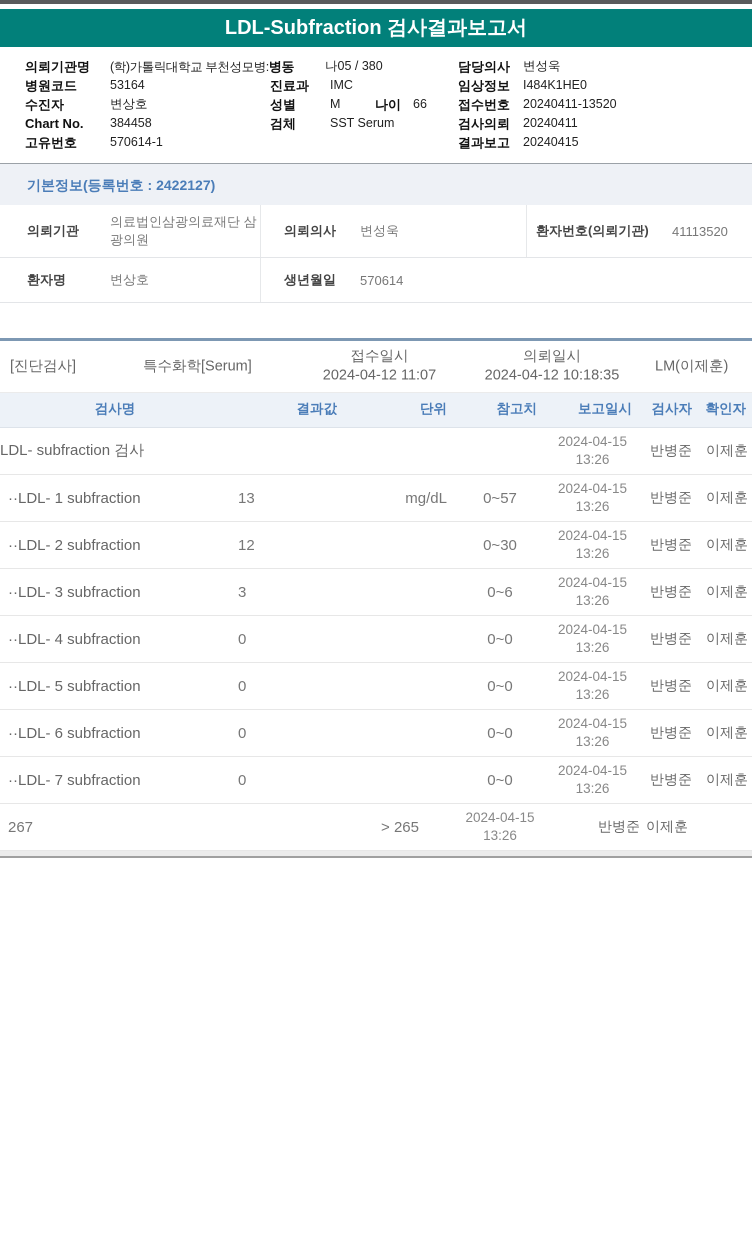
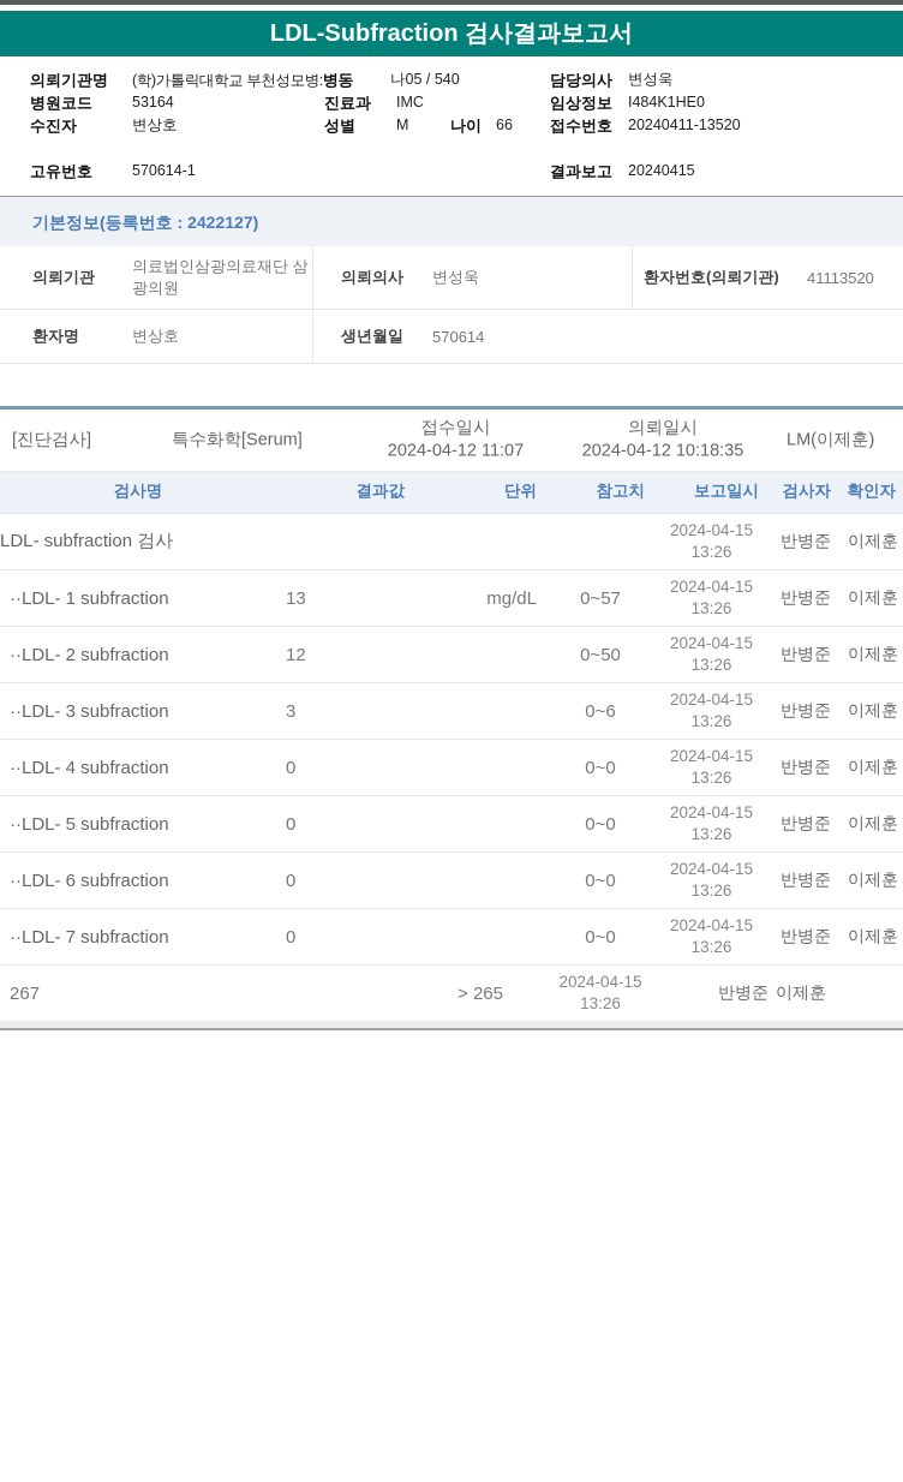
  LDL-Subfraction 검사결과보고서
  의뢰기관명
  (학)가톨릭대학교 부천성모병:병동
- 나05 / 380
+ 나05 / 540
  담당의사
  변성욱
  병원코드
  53164
  진료과
  IMC
  임상정보
  I484K1HE0
  수진자
  변상호
  성별
  M
  나이
  66
  접수번호
  20240411-13520
- Chart No.
- 384458
- 검체
- SST Serum
- 검사의뢰
- 20240411
  고유번호
  570614-1
  결과보고
  20240415
  기본정보(등록번호 : 2422127)
  의뢰기관
  의료법인삼광의료재단 삼광의원
  의뢰의사
  변성욱
  환자번호(의뢰기관)
  41113520
  환자명
  변상호
  생년월일
  570614
  [진단검사]
  특수화학[Serum]
  접수일시
  2024-04-12 11:07
  의뢰일시
  2024-04-12 10:18:35
  LM(이제훈)
  검사명
  결과값
  단위
  참고치
  보고일시
  검사자
  확인자
  LDL- subfraction 검사
  2024-04-15
  13:26
  반병준
  이제훈
  ··LDL- 1 subfraction
  13
  mg/dL
  0~57
  2024-04-15
  13:26
  반병준
  이제훈
  ··LDL- 2 subfraction
  12
- 0~30
+ 0~50
  2024-04-15
  13:26
  반병준
  이제훈
  ··LDL- 3 subfraction
  3
  0~6
  2024-04-15
  13:26
  반병준
  이제훈
  ··LDL- 4 subfraction
  0
  0~0
  2024-04-15
  13:26
  반병준
  이제훈
  ··LDL- 5 subfraction
  0
  0~0
  2024-04-15
  13:26
  반병준
  이제훈
  ··LDL- 6 subfraction
  0
  0~0
  2024-04-15
  13:26
  반병준
  이제훈
  ··LDL- 7 subfraction
  0
  0~0
  2024-04-15
  13:26
  반병준
  이제훈
  267
  > 265
  2024-04-15
  13:26
  반병준
  이제훈
